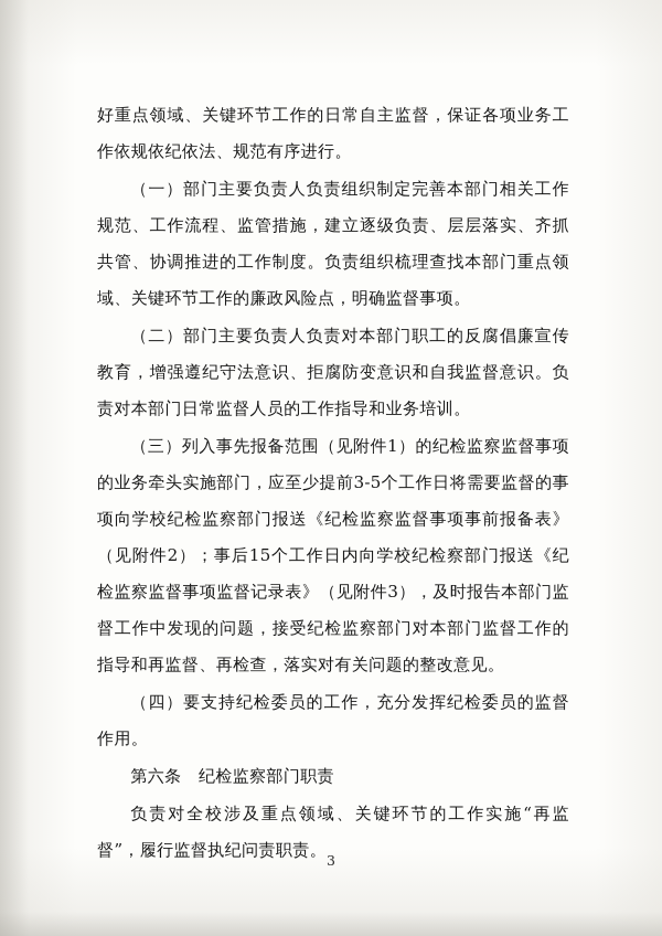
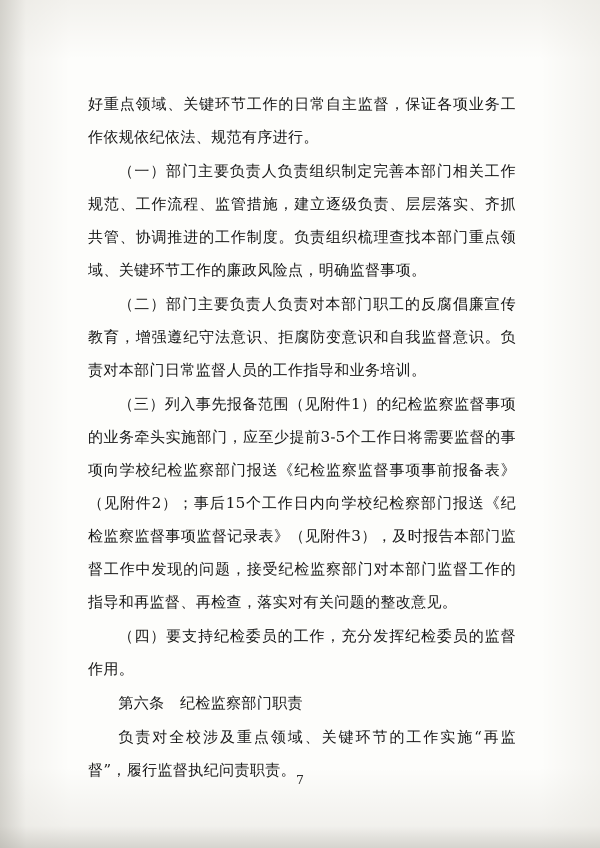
  好重点领域、关键环节工作的日常自主监督，保证各项业务工作依规依纪依法、规范有序进行。
  （一）部门主要负责人负责组织制定完善本部门相关工作规范、工作流程、监管措施，建立逐级负责、层层落实、齐抓共管、协调推进的工作制度。负责组织梳理查找本部门重点领域、关键环节工作的廉政风险点，明确监督事项。
  （二）部门主要负责人负责对本部门职工的反腐倡廉宣传教育，增强遵纪守法意识、拒腐防变意识和自我监督意识。负责对本部门日常监督人员的工作指导和业务培训。
  （三）列入事先报备范围（见附件1）的纪检监察监督事项的业务牵头实施部门，应至少提前3-5个工作日将需要监督的事项向学校纪检监察部门报送《纪检监察监督事项事前报备表》（见附件2）；事后15个工作日内向学校纪检察部门报送《纪检监察监督事项监督记录表》（见附件3），及时报告本部门监督工作中发现的问题，接受纪检监察部门对本部门监督工作的指导和再监督、再检查，落实对有关问题的整改意见。
  （四）要支持纪检委员的工作，充分发挥纪检委员的监督作用。
  第六条 纪检监察部门职责
  负责对全校涉及重点领域、关键环节的工作实施“再监督”，履行监督执纪问责职责。
- 3
+ 7
